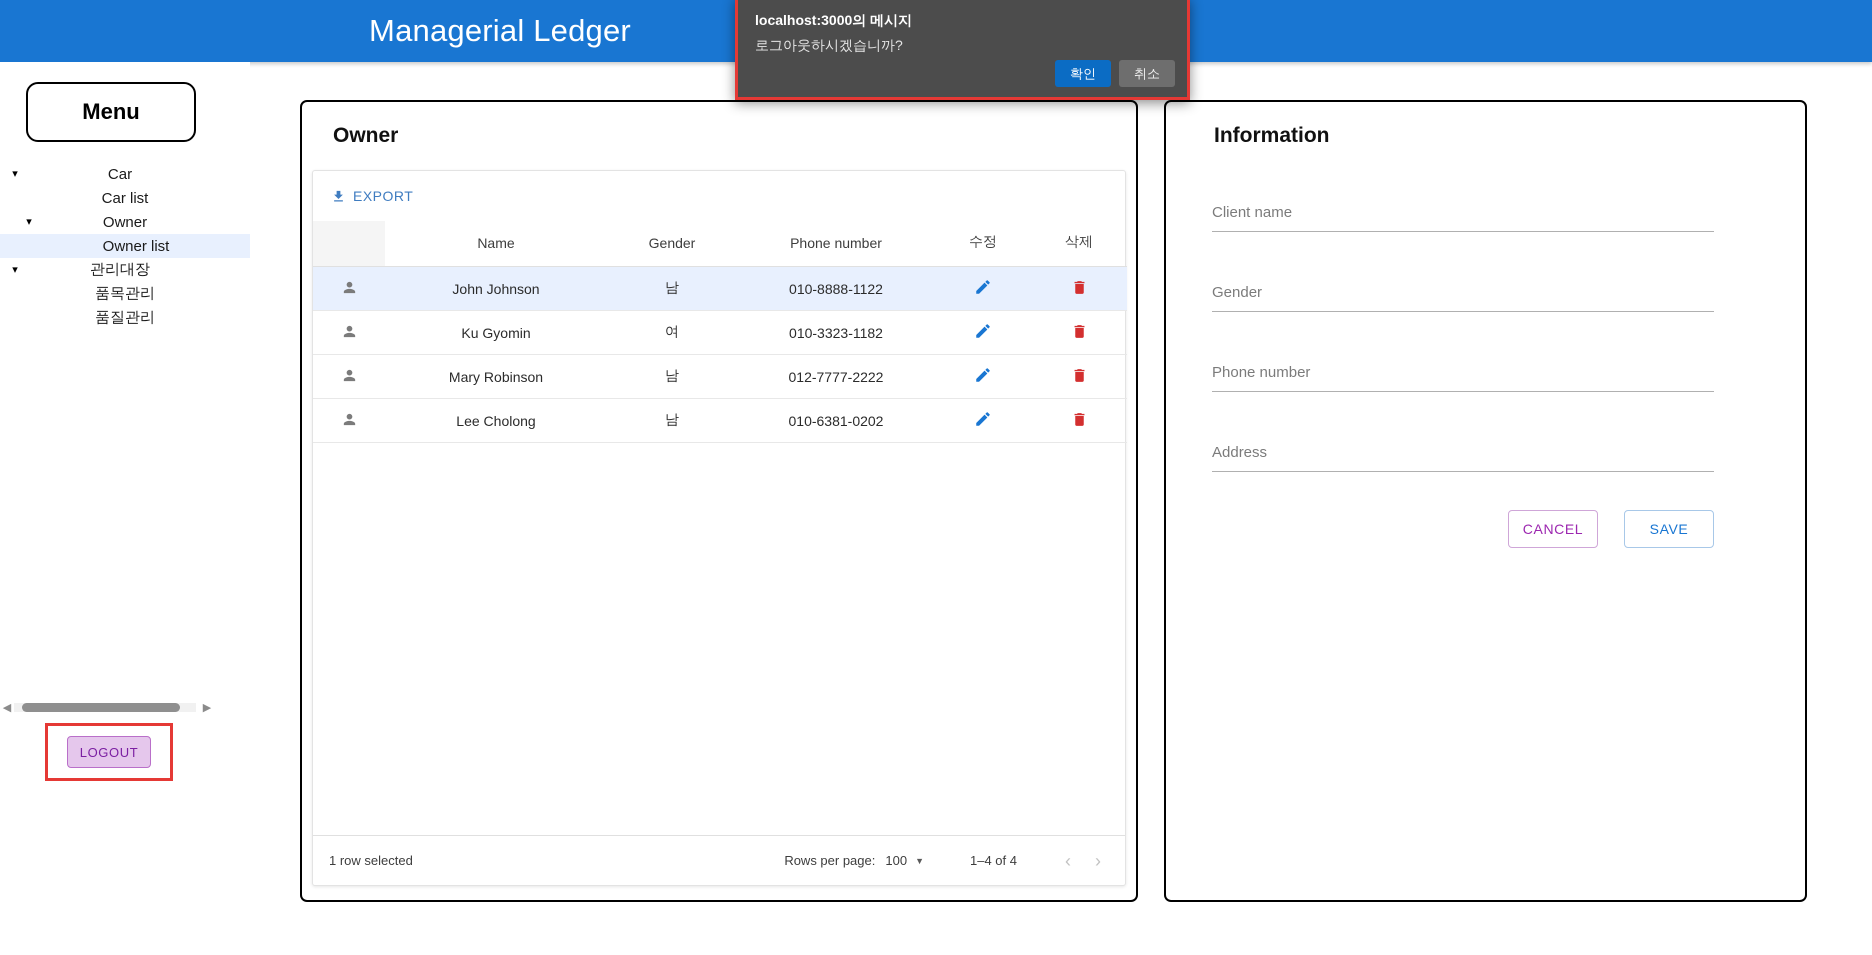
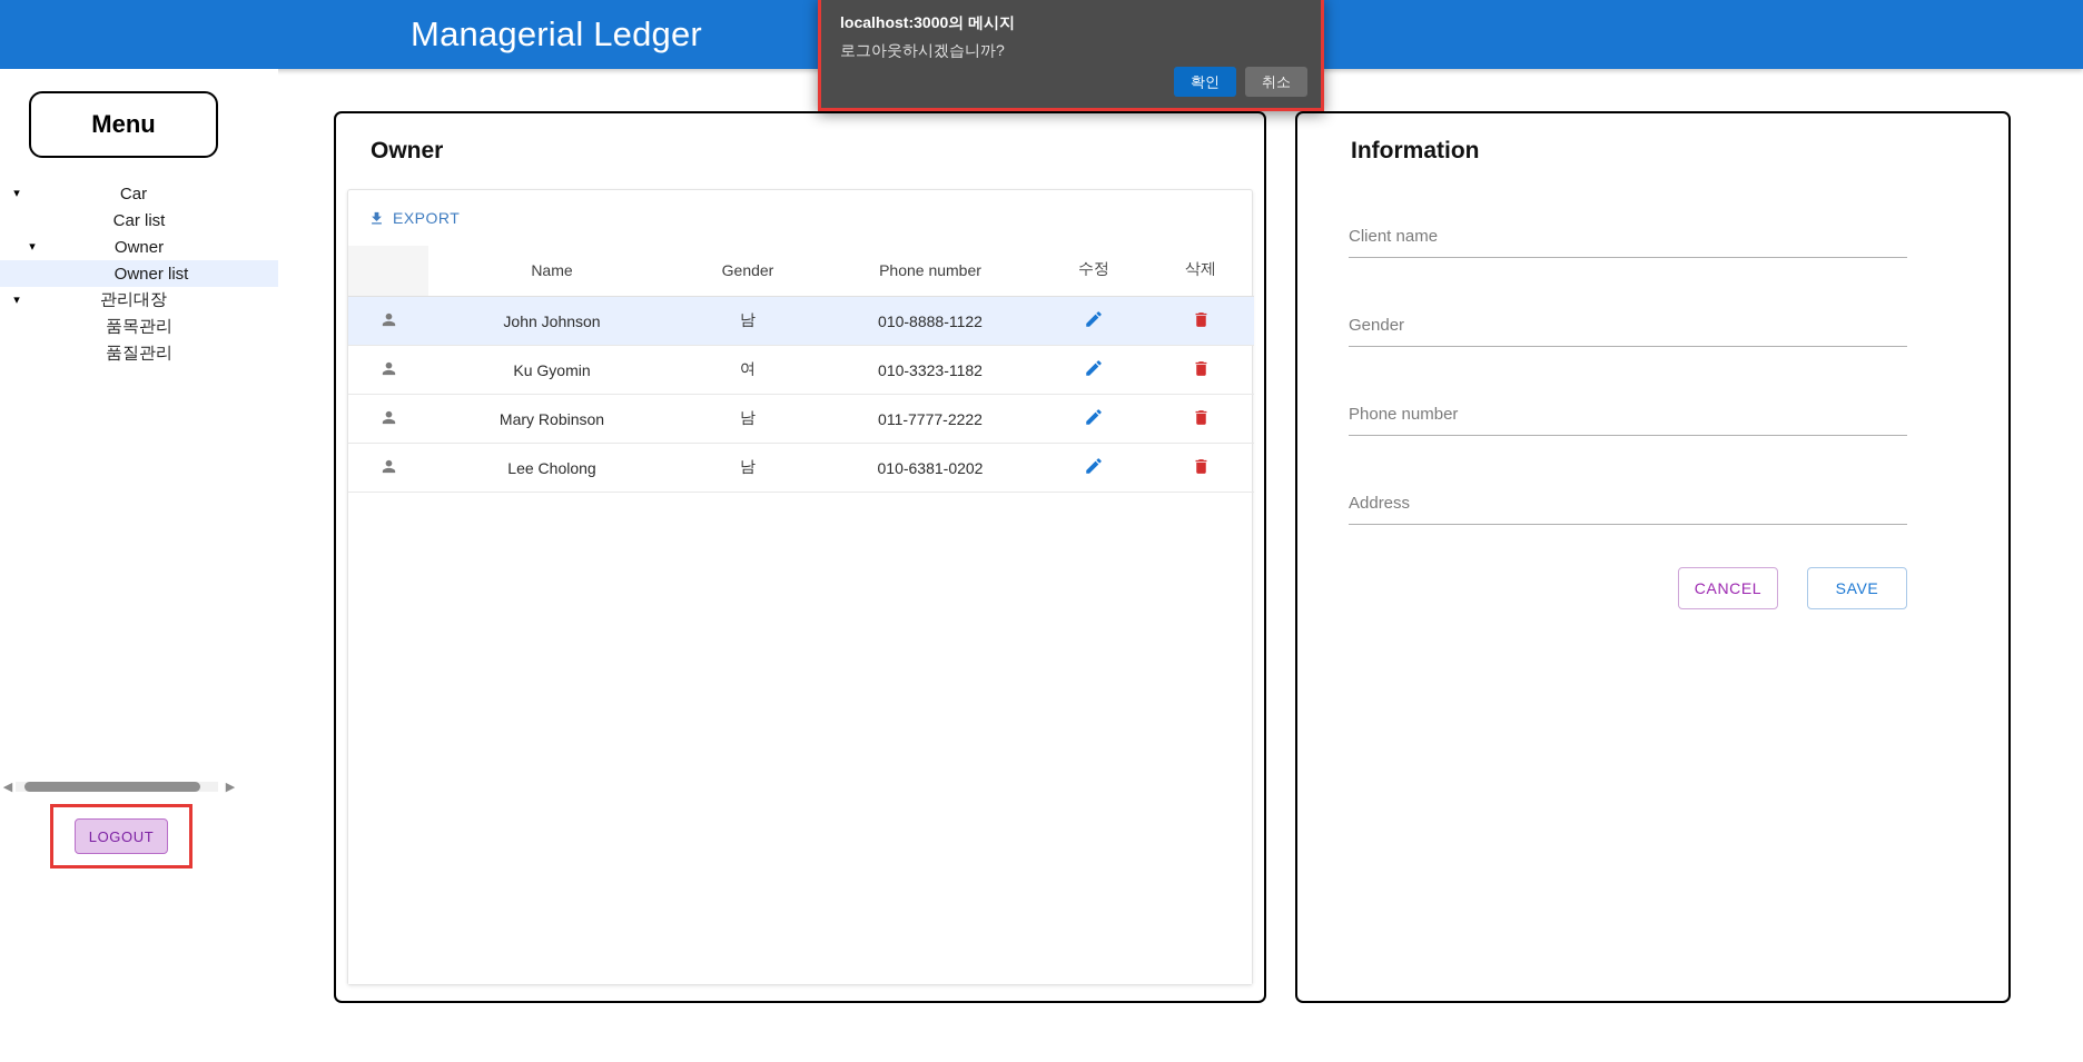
  Managerial Ledger
  Menu
  ▾
  Car
  Car list
  ▾
  Owner
  Owner list
  ▾
  관리대장
  품목관리
  품질관리
  ◀
  ▶
  LOGOUT
  Owner
  EXPORT
  	Name	Gender	Phone number	수정	삭제
  	John Johnson	남	010-8888-1122
  	Ku Gyomin	여	010-3323-1182
- 	Mary Robinson	남	012-7777-2222
+ 	Mary Robinson	남	011-7777-2222
  	Lee Cholong	남	010-6381-0202
- 1 row selected
- Rows per page:
- 100
- ▼
- 1–4 of 4
- ‹
- ›
  Information
  Client name
  Gender
  Phone number
  Address
  CANCEL
  SAVE
  localhost:3000의 메시지
  로그아웃하시겠습니까?
  확인
  취소
